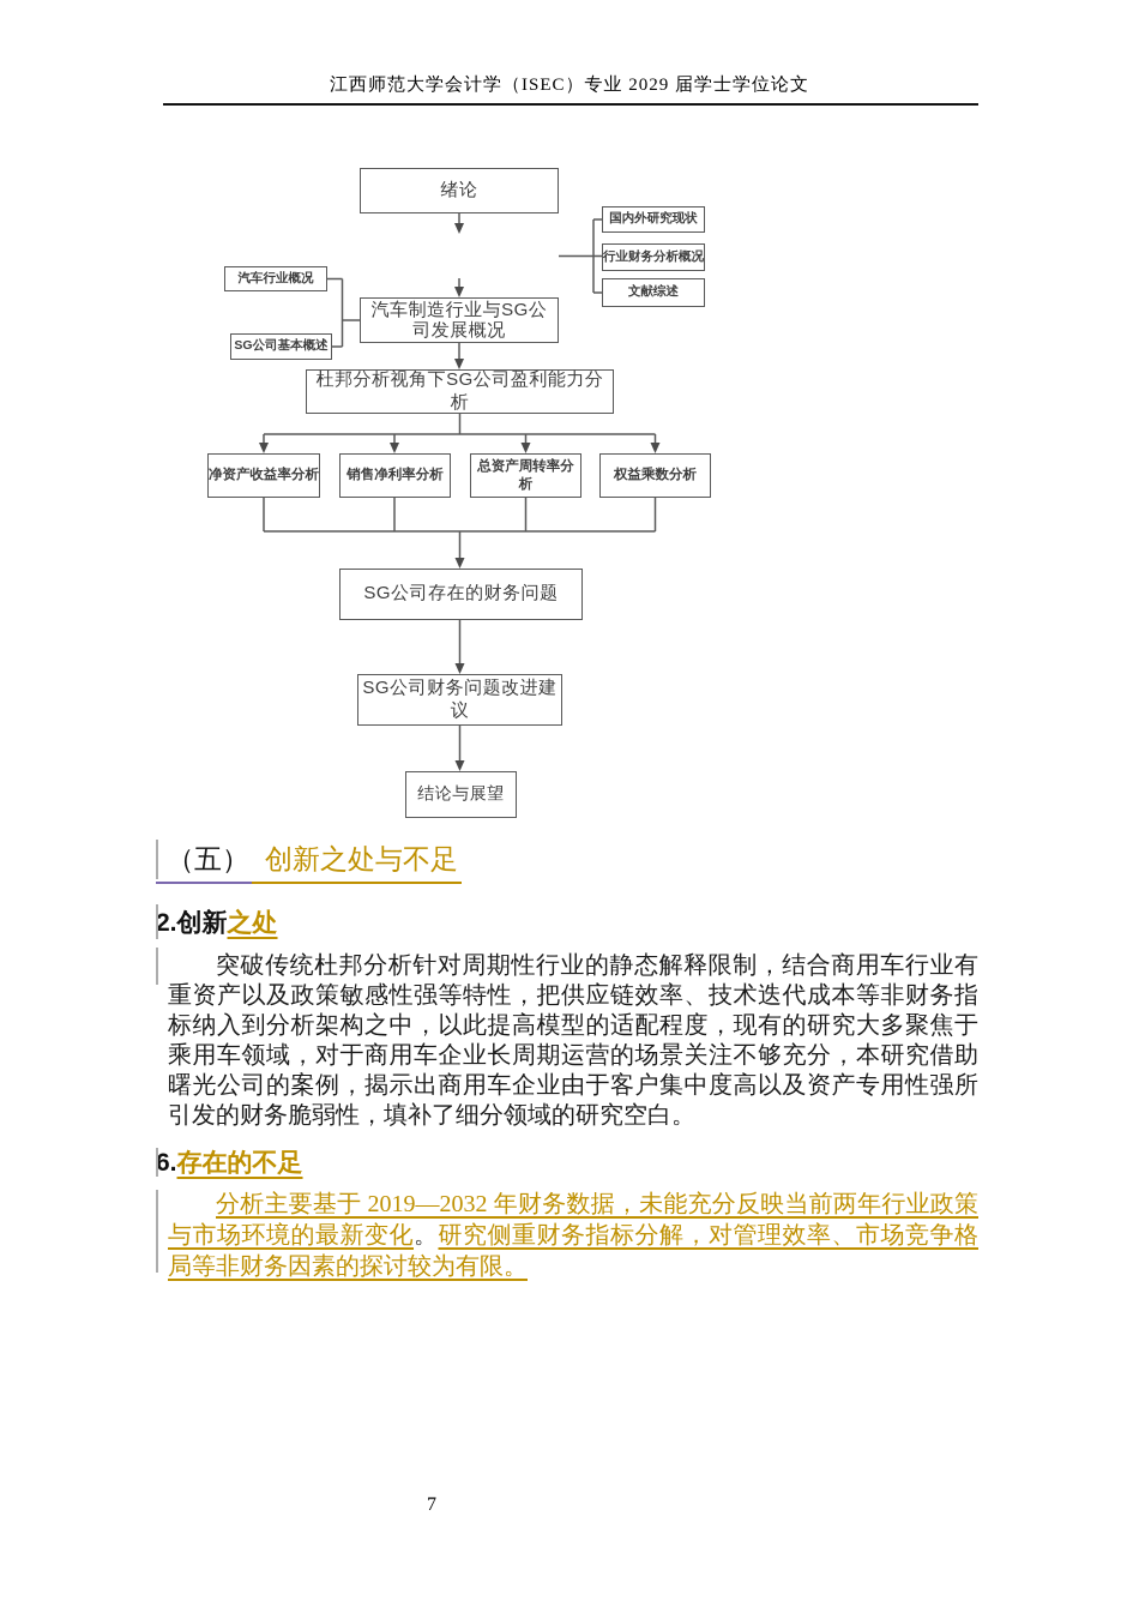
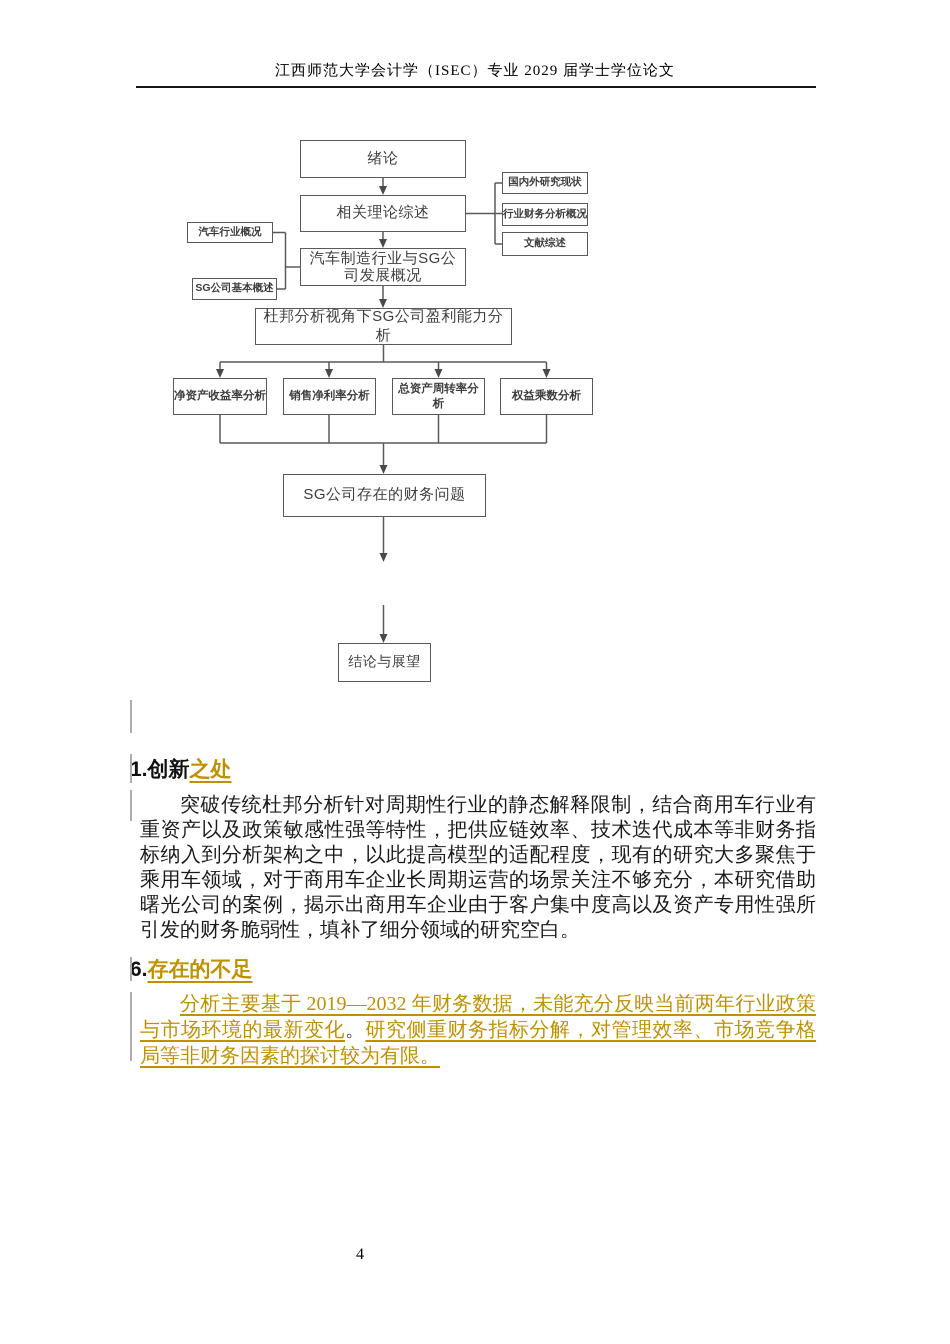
  江西师范大学会计学（ISEC）专业 2029 届学士学位论文
  绪论
+ 相关理论综述
  汽车制造行业与SG公司发展概况
  杜邦分析视角下SG公司盈利能力分析
  净资产收益率分析
  销售净利率分析
  总资产周转率分析
  权益乘数分析
  SG公司存在的财务问题
- SG公司财务问题改进建议
  结论与展望
  国内外研究现状
  行业财务分析概况
  文献综述
  汽车行业概况
  SG公司基本概述
- （五） 创新之处与不足
- 2.创新之处
+ 1.创新之处
  突破传统杜邦分析针对周期性行业的静态解释限制，结合商用车行业有重资产以及政策敏感性强等特性，把供应链效率、技术迭代成本等非财务指标纳入到分析架构之中，以此提高模型的适配程度，现有的研究大多聚焦于乘用车领域，对于商用车企业长周期运营的场景关注不够充分，本研究借助曙光公司的案例，揭示出商用车企业由于客户集中度高以及资产专用性强所引发的财务脆弱性，填补了细分领域的研究空白。
  6.存在的不足
  分析主要基于 2019—2032 年财务数据，未能充分反映当前两年行业政策与市场环境的最新变化。研究侧重财务指标分解，对管理效率、市场竞争格局等非财务因素的探讨较为有限。
- 7
+ 4
